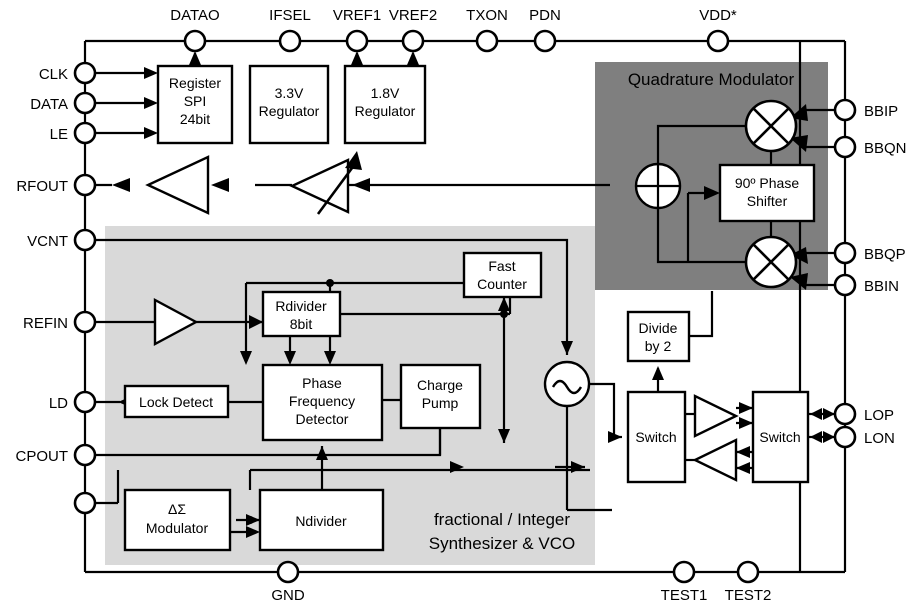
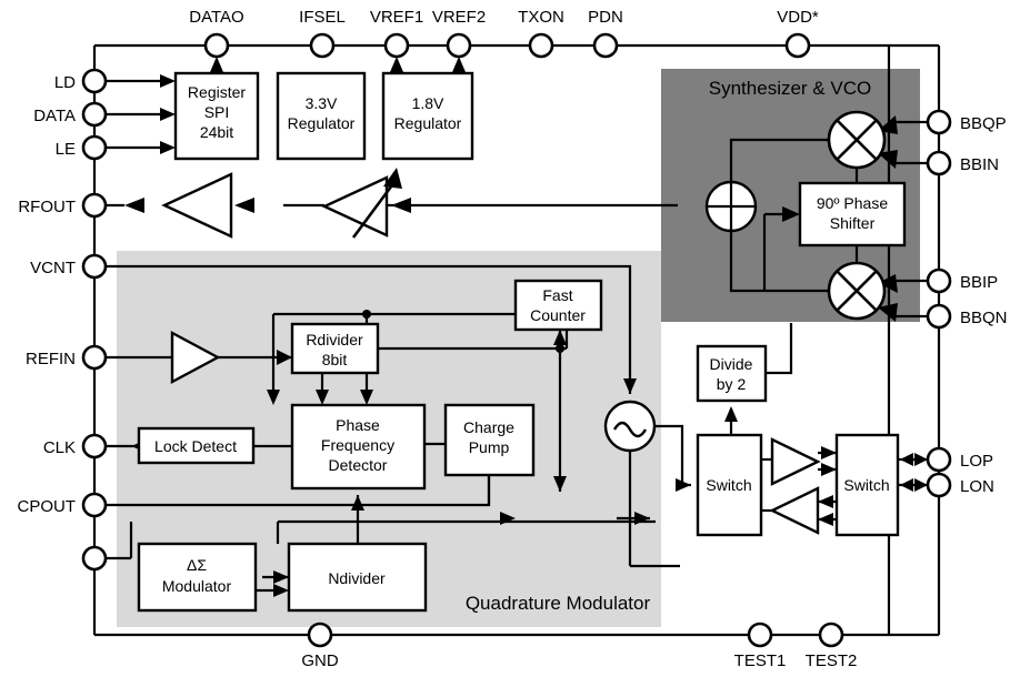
  Register
  SPI
  24bit
  3.3V
  Regulator
  1.8V
  Regulator
  90º Phase
  Shifter
  Fast
  Counter
  Rdivider
  8bit
  Divide
  by 2
  Lock Detect
  Phase
  Frequency
  Detector
  Charge
  Pump
  ΔΣ
  Modulator
  Ndivider
  Switch
  Switch
- Quadrature Modulator
+ Synthesizer & VCO
- fractional / Integer
- Synthesizer & VCO
+ Quadrature Modulator
  DATAO
  IFSEL
  VREF1
  VREF2
  TXON
  PDN
  VDD*
- CLK
+ LD
  DATA
  LE
  RFOUT
  VCNT
  REFIN
- LD
+ CLK
  CPOUT
- BBIP
+ BBQP
- BBQN
+ BBIN
- BBQP
+ BBIP
- BBIN
+ BBQN
  LOP
  LON
  GND
  TEST1
  TEST2
